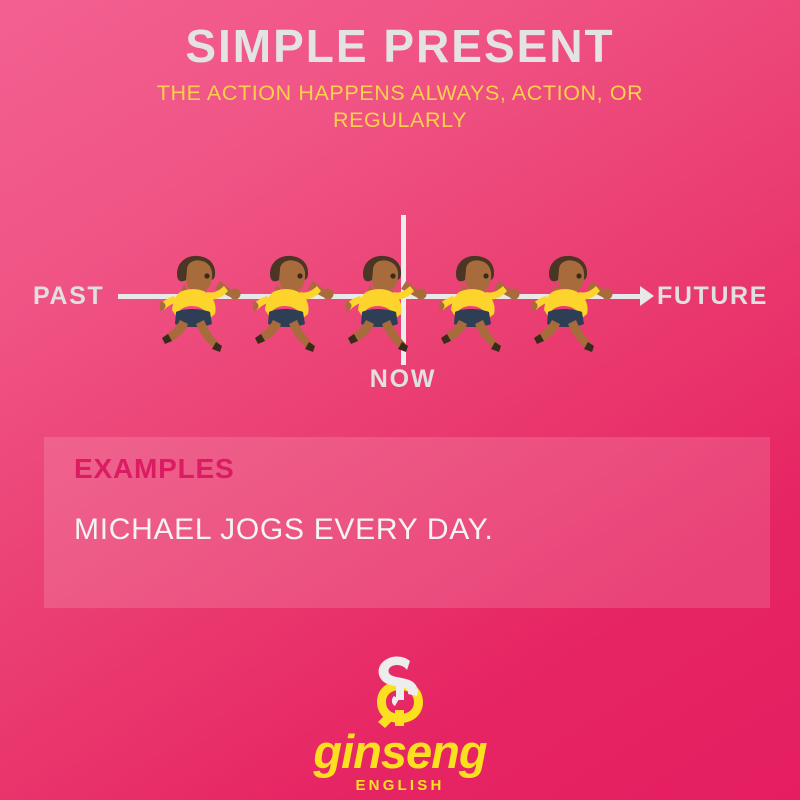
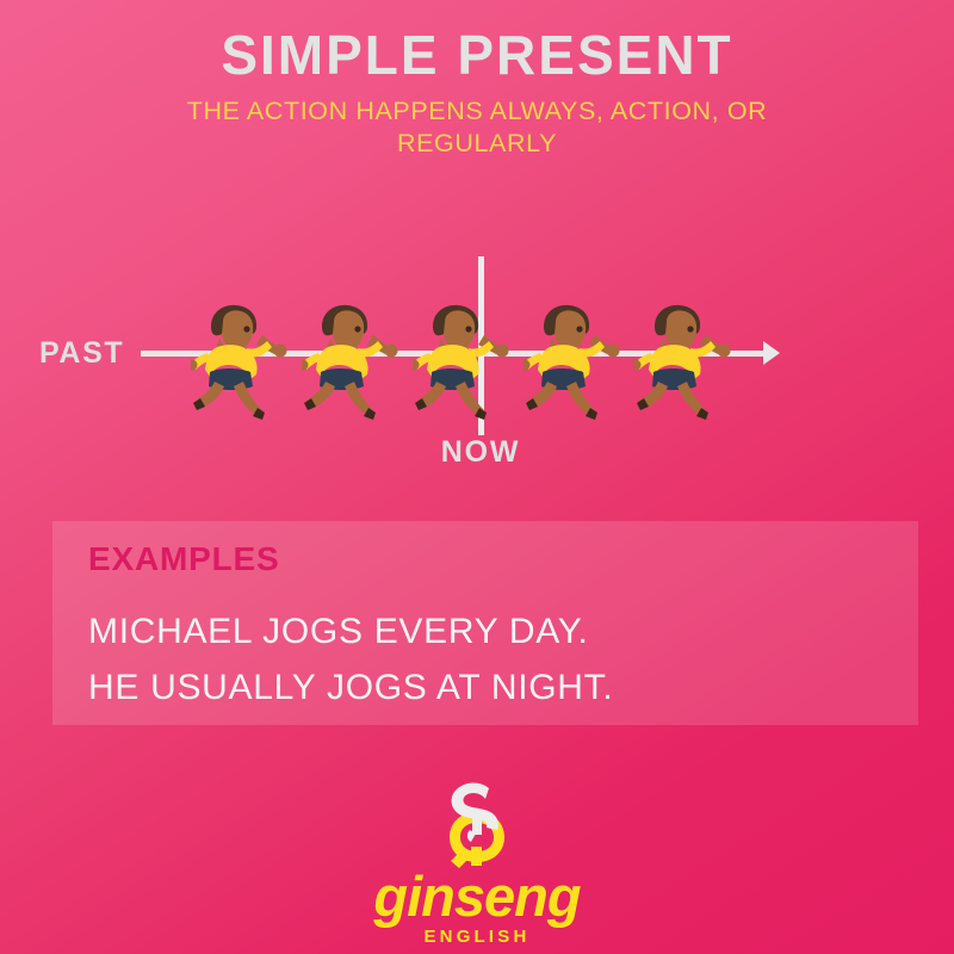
  SIMPLE PRESENT
  THE ACTION HAPPENS ALWAYS, ACTION, OR REGULARLY
  PAST
- FUTURE
  NOW
  EXAMPLES
  MICHAEL JOGS EVERY DAY.
+ HE USUALLY JOGS AT NIGHT.
  ginseng
  ENGLISH
